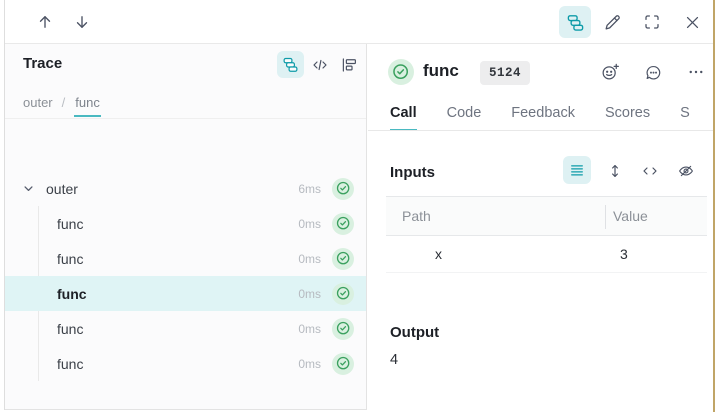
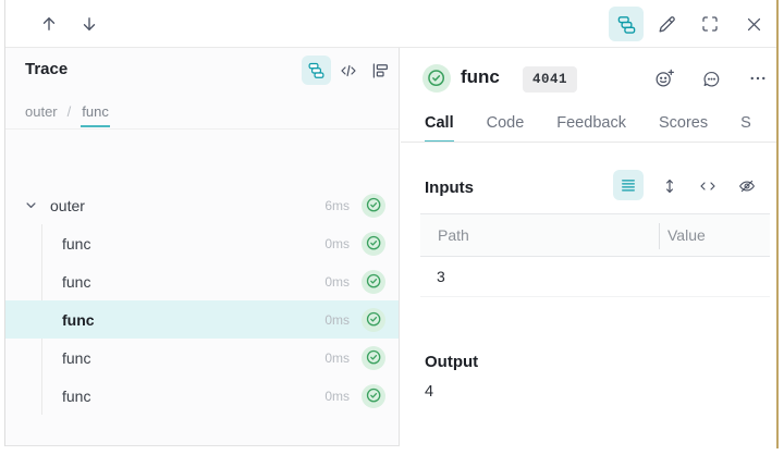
  Trace
  outer
  /
  func
  outer
  6ms
  func
  0ms
  func
  0ms
  func
  0ms
  func
  0ms
  func
  0ms
  func
- 5124
+ 4041
  Call
  Code
  Feedback
  Scores
  S
  Inputs
  Path
  Value
- x
  3
  Output
  4
